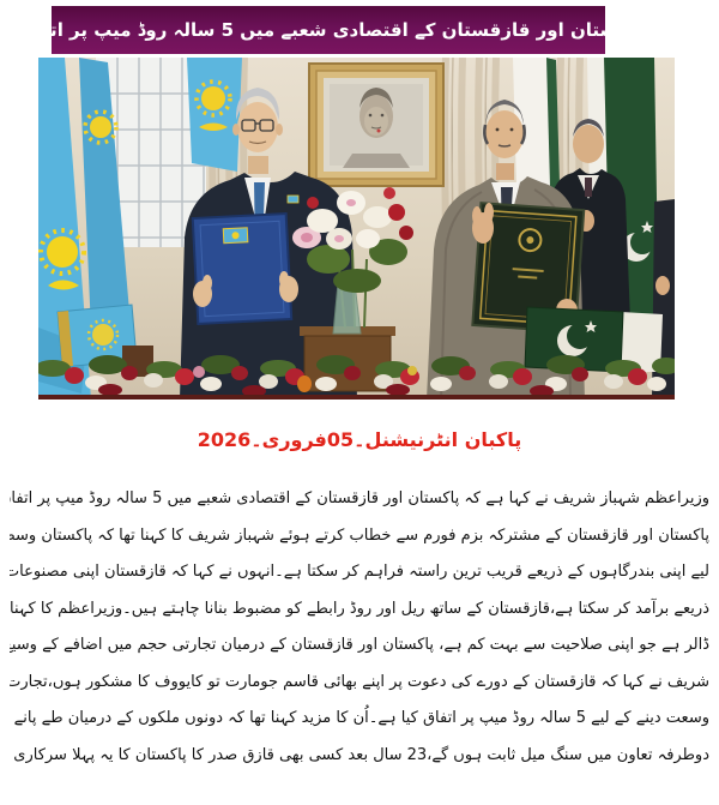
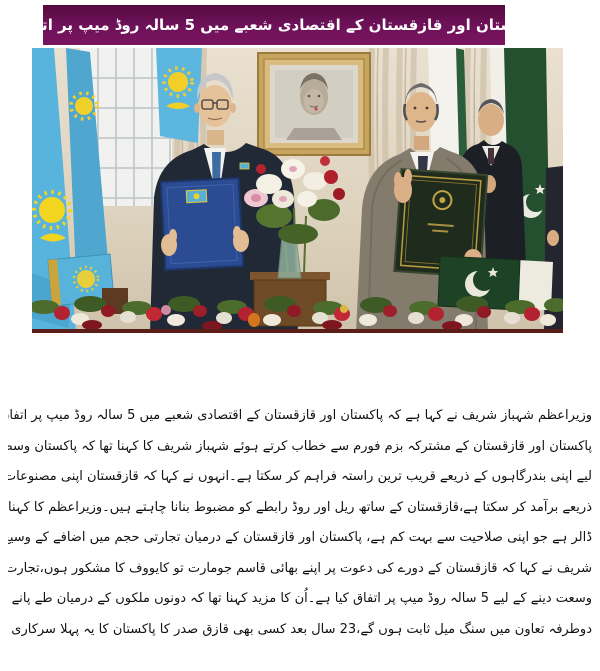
  ستان اور قازقستان کے اقتصادی شعبے میں 5 سالہ روڈ میپ پر ات
- پاکبان انٹرنیشنل۔05فروری۔2026
  وزیراعظم شہباز شریف نے کہا ہے کہ پاکستان اور قازقستان کے اقتصادی شعبے میں 5 سالہ روڈ میپ پر اتفا
  پاکستان اور قازقستان کے مشترکہ بزم فورم سے خطاب کرتے ہوئے شہباز شریف کا کہنا تھا کہ پاکستان وس
  لیے اپنی بندرگاہوں کے ذریعے قریب ترین راستہ فراہم کر سکتا ہے۔انہوں نے کہا کہ قازقستان اپنی مصنوعات
  ذریعے برآمد کر سکتا ہے،قازقستان کے ساتھ ریل اور روڈ رابطے کو مضبوط بنانا چاہتے ہیں۔وزیراعظم کا کہنا
  ڈالر ہے جو اپنی صلاحیت سے بہت کم ہے، پاکستان اور قازقستان کے درمیان تجارتی حجم میں اضافے کے وسی
  شریف نے کہا کہ قازقستان کے دورے کی دعوت پر اپنے بھائی قاسم جومارت تو کایووف کا مشکور ہوں،تجارت
  وسعت دینے کے لیے 5 سالہ روڈ میپ پر اتفاق کیا ہے۔اُن کا مزید کہنا تھا کہ دونوں ملکوں کے درمیان طے پانے
  دوطرفہ تعاون میں سنگ میل ثابت ہوں گے،23 سال بعد کسی بھی قازق صدر کا پاکستان کا یہ پہلا سرکاری
